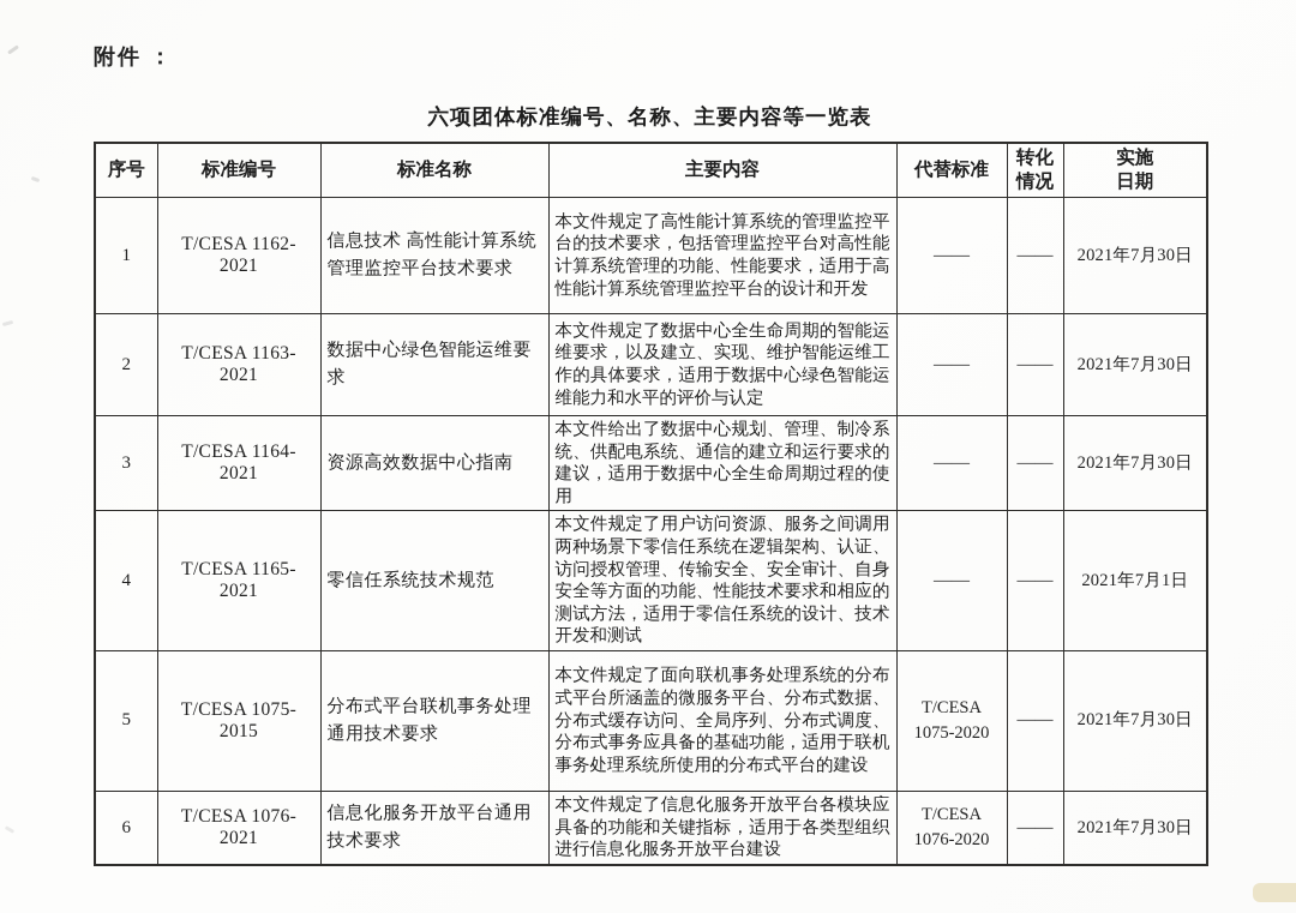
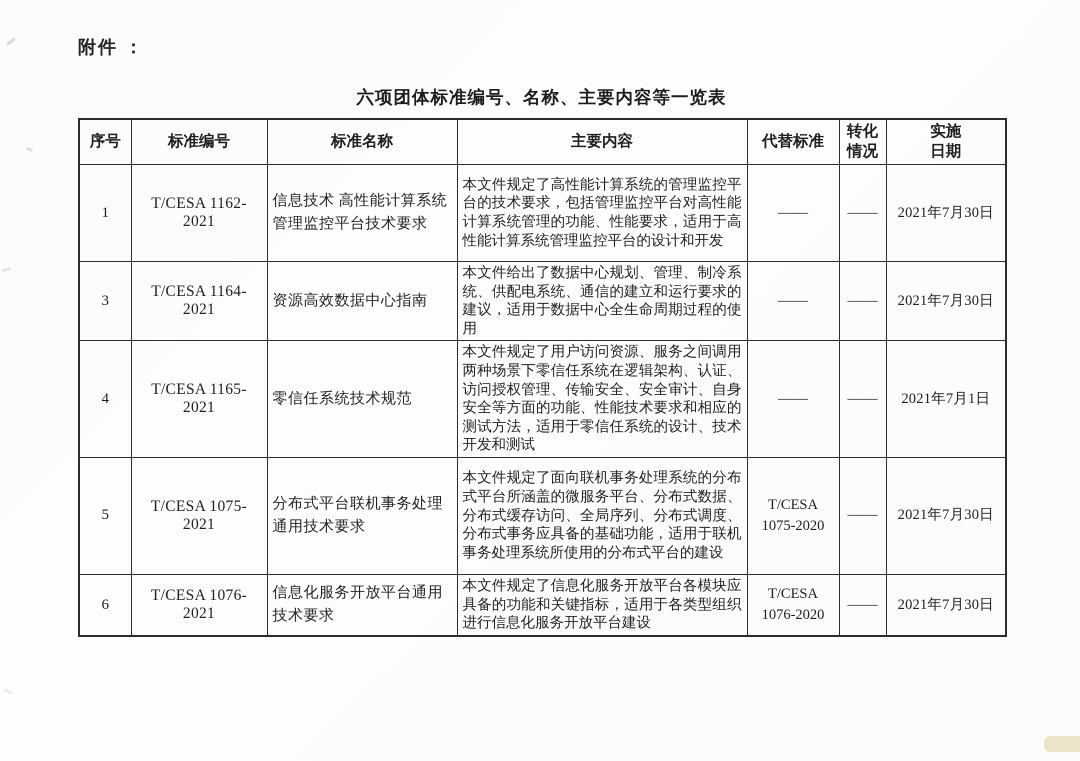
  附件 ：
  六项团体标准编号、名称、主要内容等一览表
  序号	标准编号	标准名称	主要内容	代替标准	转化 情况	实施 日期
  1	T/CESA 1162-2021	信息技术 高性能计算系统管理监控平台技术要求	本文件规定了高性能计算系统的管理监控平台的技术要求，包括管理监控平台对高性能计算系统管理的功能、性能要求，适用于高性能计算系统管理监控平台的设计和开发	——	——	2021年7月30日
- 2	T/CESA 1163-2021	数据中心绿色智能运维要求	本文件规定了数据中心全生命周期的智能运维要求，以及建立、实现、维护智能运维工作的具体要求，适用于数据中心绿色智能运维能力和水平的评价与认定	——	——	2021年7月30日
  3	T/CESA 1164-2021	资源高效数据中心指南	本文件给出了数据中心规划、管理、制冷系统、供配电系统、通信的建立和运行要求的建议，适用于数据中心全生命周期过程的使用	——	——	2021年7月30日
  4	T/CESA 1165-2021	零信任系统技术规范	本文件规定了用户访问资源、服务之间调用两种场景下零信任系统在逻辑架构、认证、访问授权管理、传输安全、安全审计、自身安全等方面的功能、性能技术要求和相应的测试方法，适用于零信任系统的设计、技术开发和测试	——	——	2021年7月1日
- 5	T/CESA 1075-2015	分布式平台联机事务处理通用技术要求	本文件规定了面向联机事务处理系统的分布式平台所涵盖的微服务平台、分布式数据、分布式缓存访问、全局序列、分布式调度、分布式事务应具备的基础功能，适用于联机事务处理系统所使用的分布式平台的建设	T/CESA 1075-2020	——	2021年7月30日
+ 5	T/CESA 1075-2021	分布式平台联机事务处理通用技术要求	本文件规定了面向联机事务处理系统的分布式平台所涵盖的微服务平台、分布式数据、分布式缓存访问、全局序列、分布式调度、分布式事务应具备的基础功能，适用于联机事务处理系统所使用的分布式平台的建设	T/CESA 1075-2020	——	2021年7月30日
  6	T/CESA 1076-2021	信息化服务开放平台通用技术要求	本文件规定了信息化服务开放平台各模块应具备的功能和关键指标，适用于各类型组织进行信息化服务开放平台建设	T/CESA 1076-2020	——	2021年7月30日
